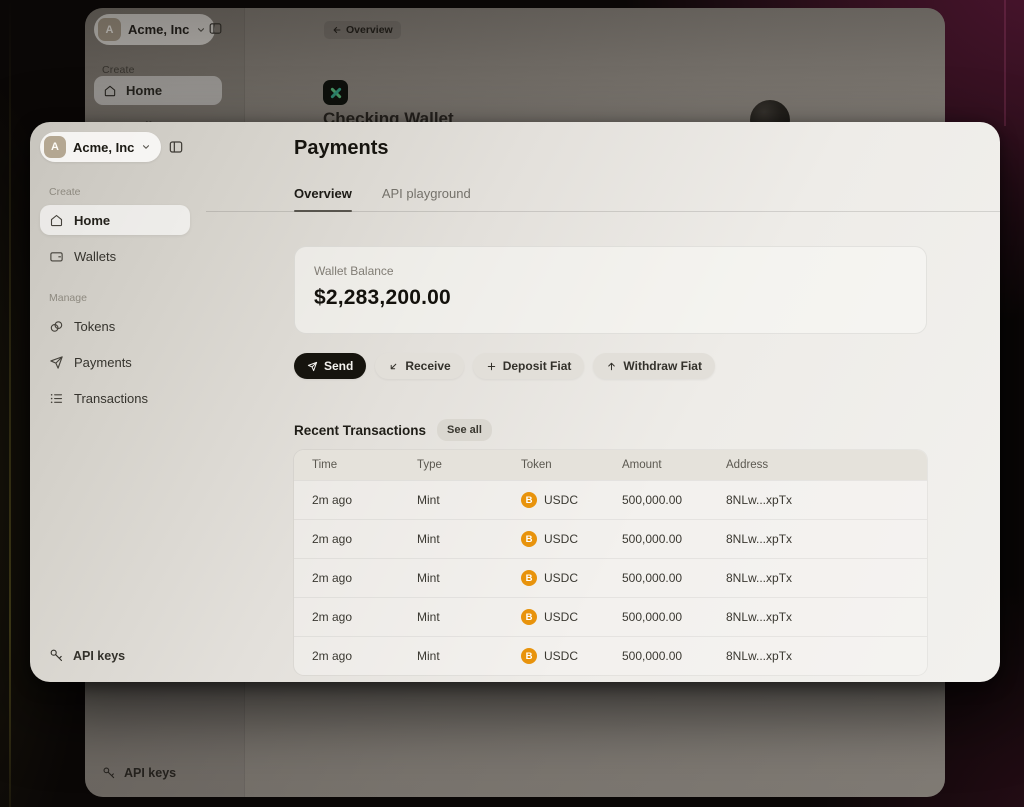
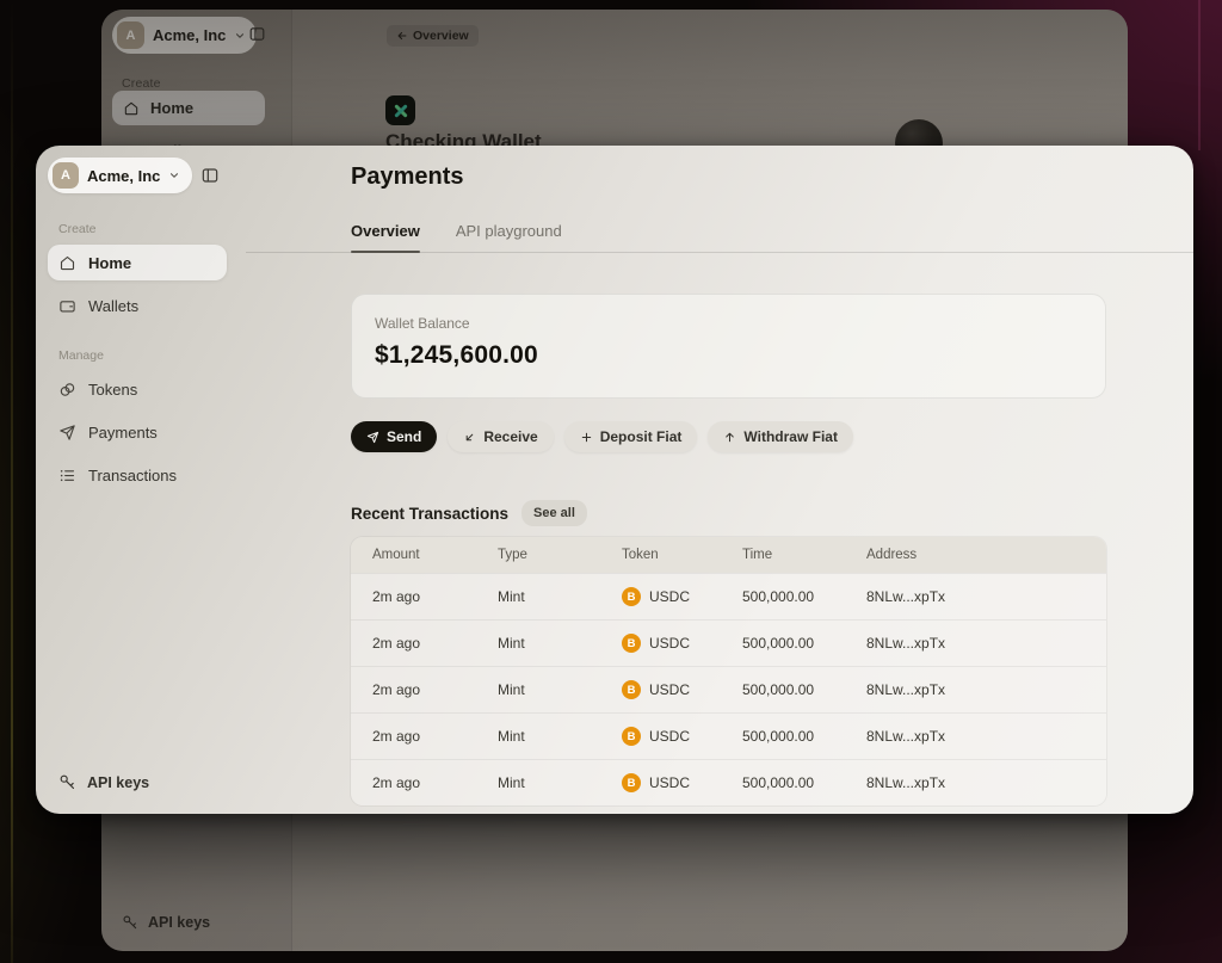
  A
  Acme, Inc
  Create
  Home
  Wallets
  Manage
  Tokens
  Payments
  Transactions
  API keys
  Payments
  Overview
  API playground
  Wallet Balance
- $2,283,200.00
+ $1,245,600.00
  Send
  Receive
  Deposit Fiat
  Withdraw Fiat
  Recent Transactions
  See all
- Time
+ Amount
  Type
  Token
- Amount
+ Time
  Address
  2m ago
  Mint
  B
  USDC
  500,000.00
  8NLw...xpTx
  2m ago
  Mint
  B
  USDC
  500,000.00
  8NLw...xpTx
  2m ago
  Mint
  B
  USDC
  500,000.00
  8NLw...xpTx
  2m ago
  Mint
  B
  USDC
  500,000.00
  8NLw...xpTx
  2m ago
  Mint
  B
  USDC
  500,000.00
  8NLw...xpTx
